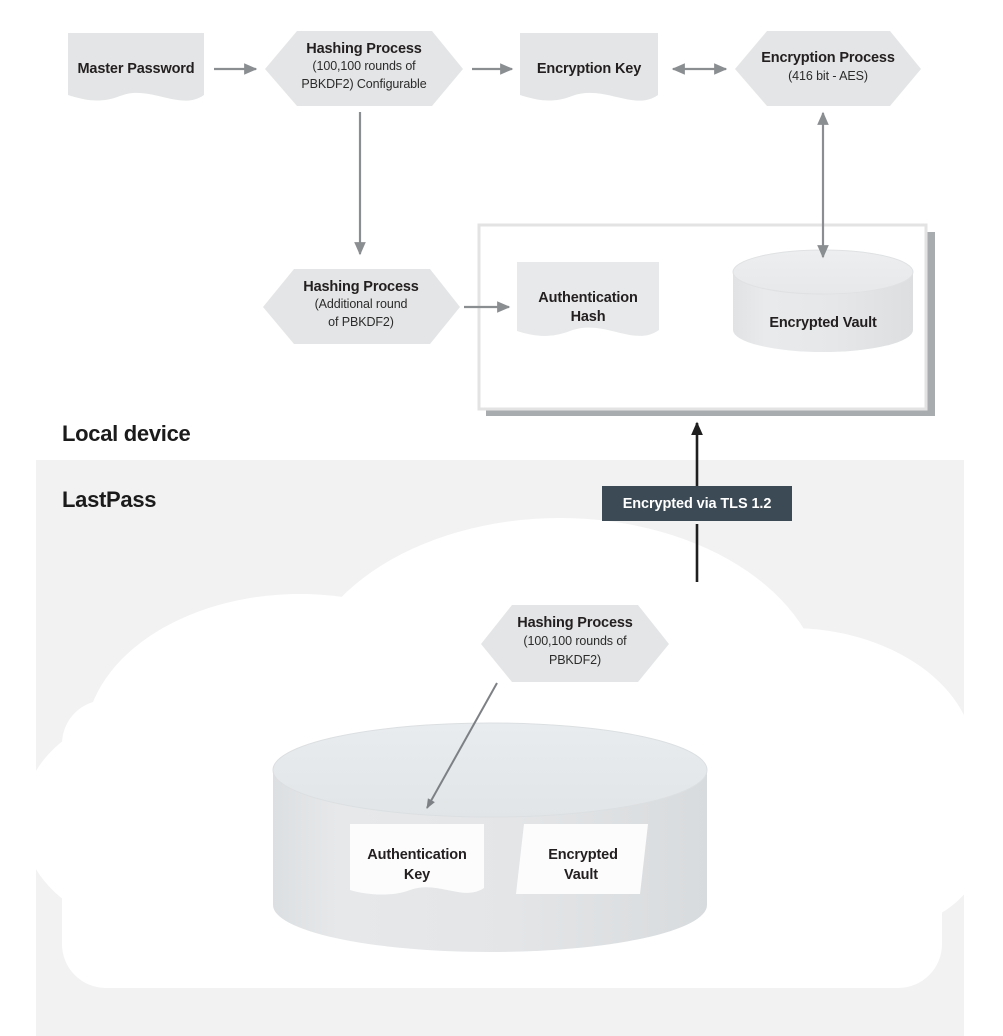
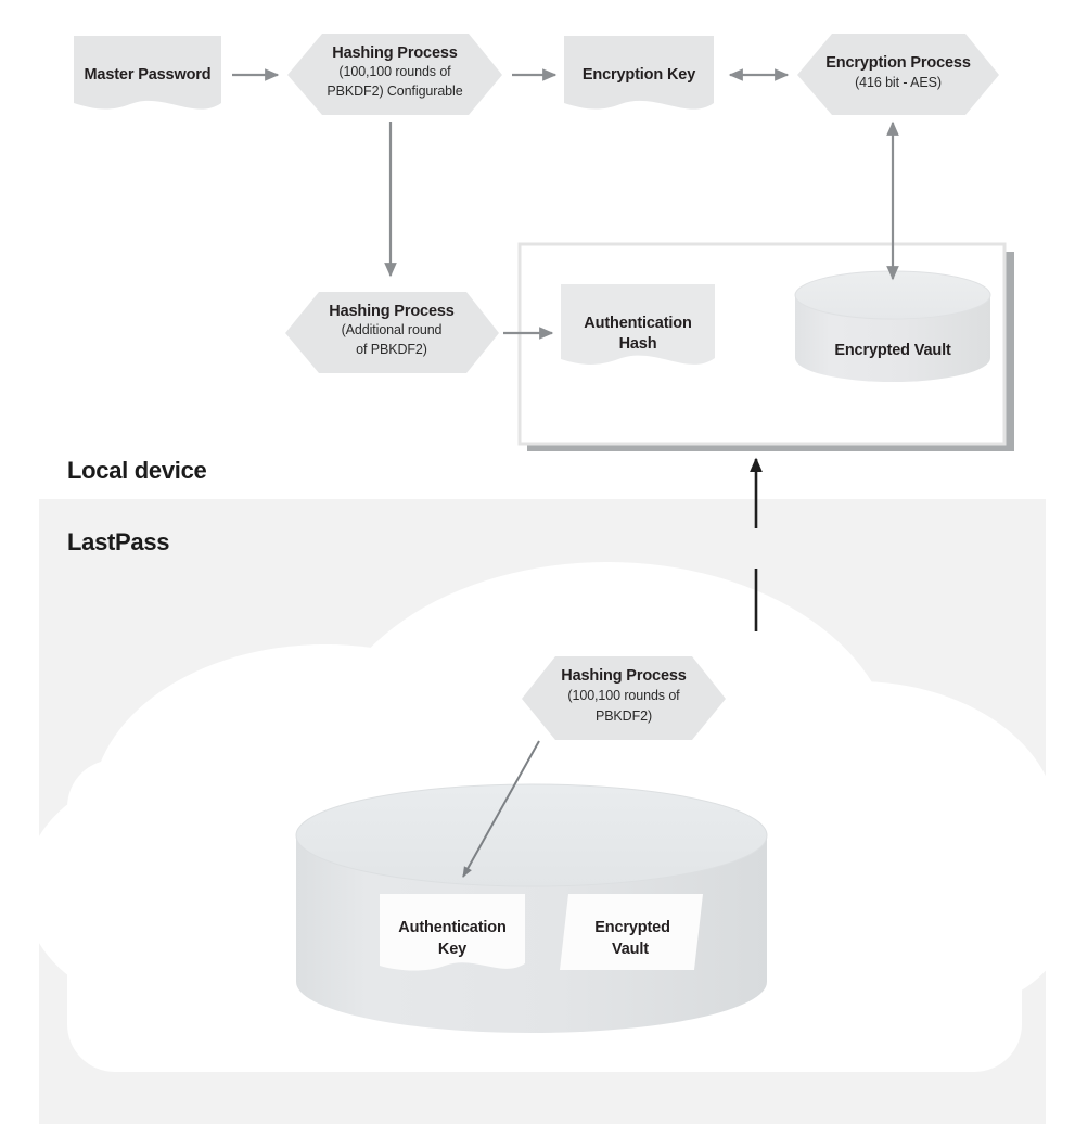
  Master Password
  Hashing Process
  (100,100 rounds of
  PBKDF2) Configurable
  Encryption Key
  Encryption Process
  (416 bit - AES)
  Hashing Process
  (Additional round
  of PBKDF2)
  Authentication
  Hash
  Encrypted Vault
  Local device
  LastPass
- Encrypted via TLS 1.2
  Hashing Process
  (100,100 rounds of
  PBKDF2)
  Authentication
  Key
  Encrypted
  Vault
